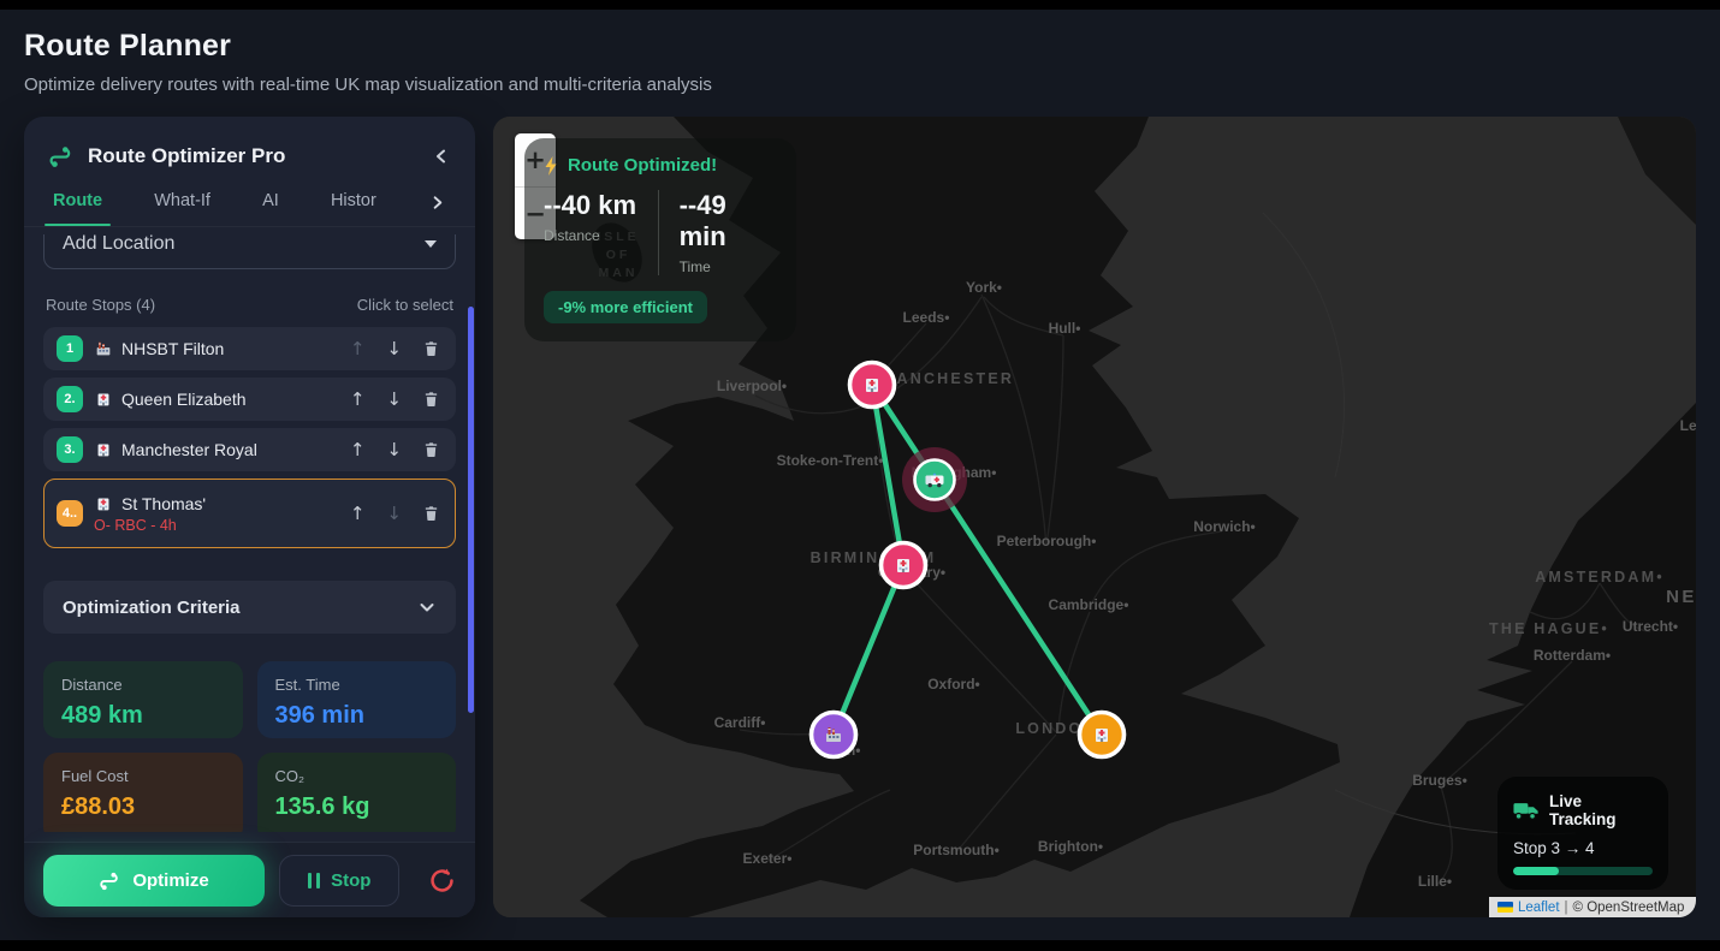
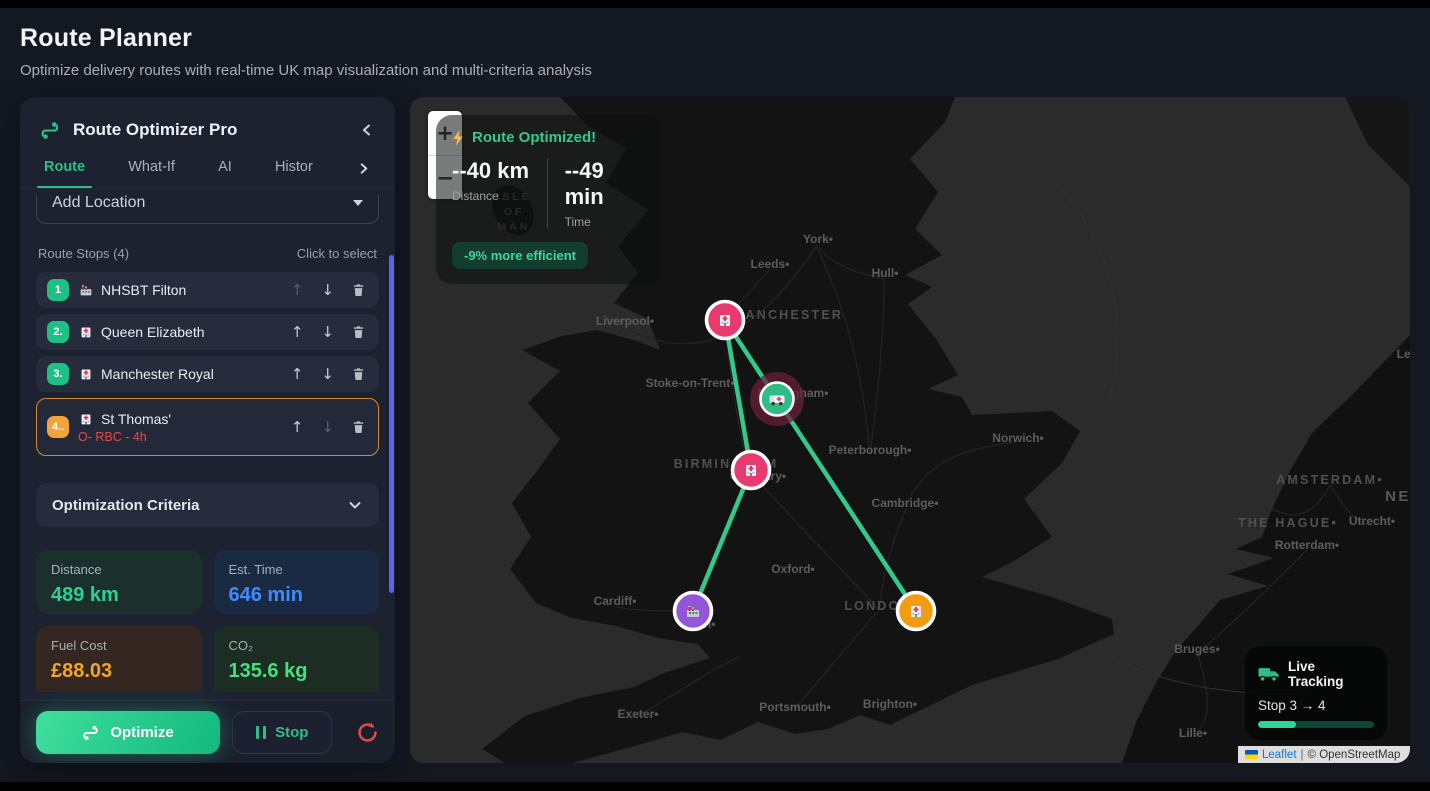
  Route Planner
  Optimize delivery routes with real-time UK map visualization and multi-criteria analysis
  Route Optimizer Pro
  Route
  What-If
  AI
  Histor
  Add Location
  Route Stops (4)
  Click to select
  1
  NHSBT Filton
  ↑
  ↓
  2.
  Queen Elizabeth
  ↑
  ↓
  3.
  Manchester Royal
  ↑
  ↓
  4..
  St Thomas'
  O- RBC - 4h
  ↑
  ↓
  Optimization Criteria
  Distance
  489 km
  Est. Time
- 396 min
+ 646 min
  Fuel Cost
  £88.03
  CO₂
  135.6 kg
  Optimize
  Stop
  York•
  Leeds•
  Hull•
  Liverpool•
  ANCHESTER
  Stoke-on-Trent•
  BIRMINM
  Peterborough•
  Norwich•
  Cambridge•
  Oxford•
  Cardiff•
  LONDO
  Exeter•
  Portsmouth•
  Brighton•
  AMSTERDAM•
  NE
  THE HAGUE•
  Utrecht•
  Rotterdam•
  Bruges•
  Lille•
  ISLE
  OF
  MAN
  +
  −
  Route Optimized!
  --40 km
  Distance
  --49 min
  Time
  -9% more efficient
  Live Tracking
  Stop 3 → 4
  Leaflet
  |
  © OpenStreetMap
